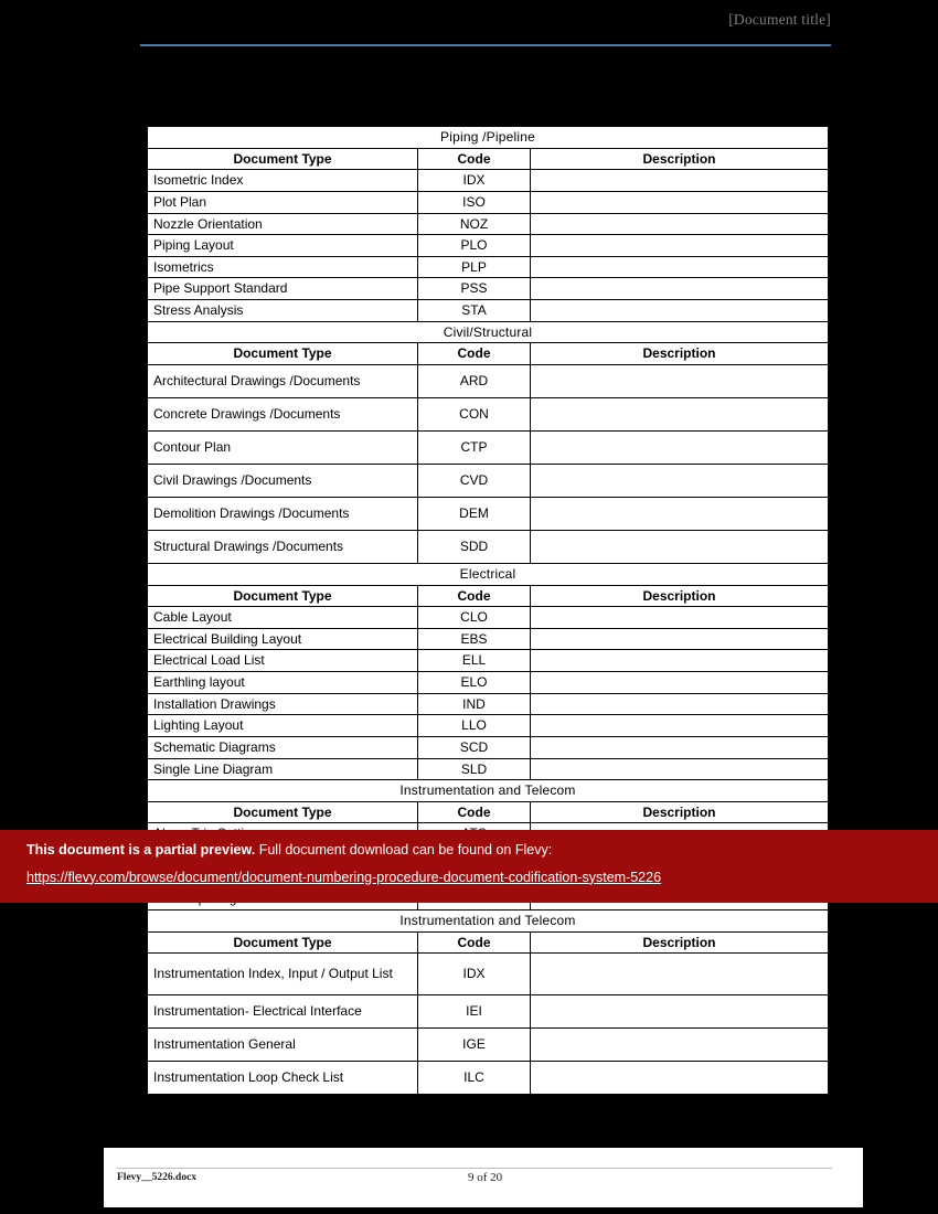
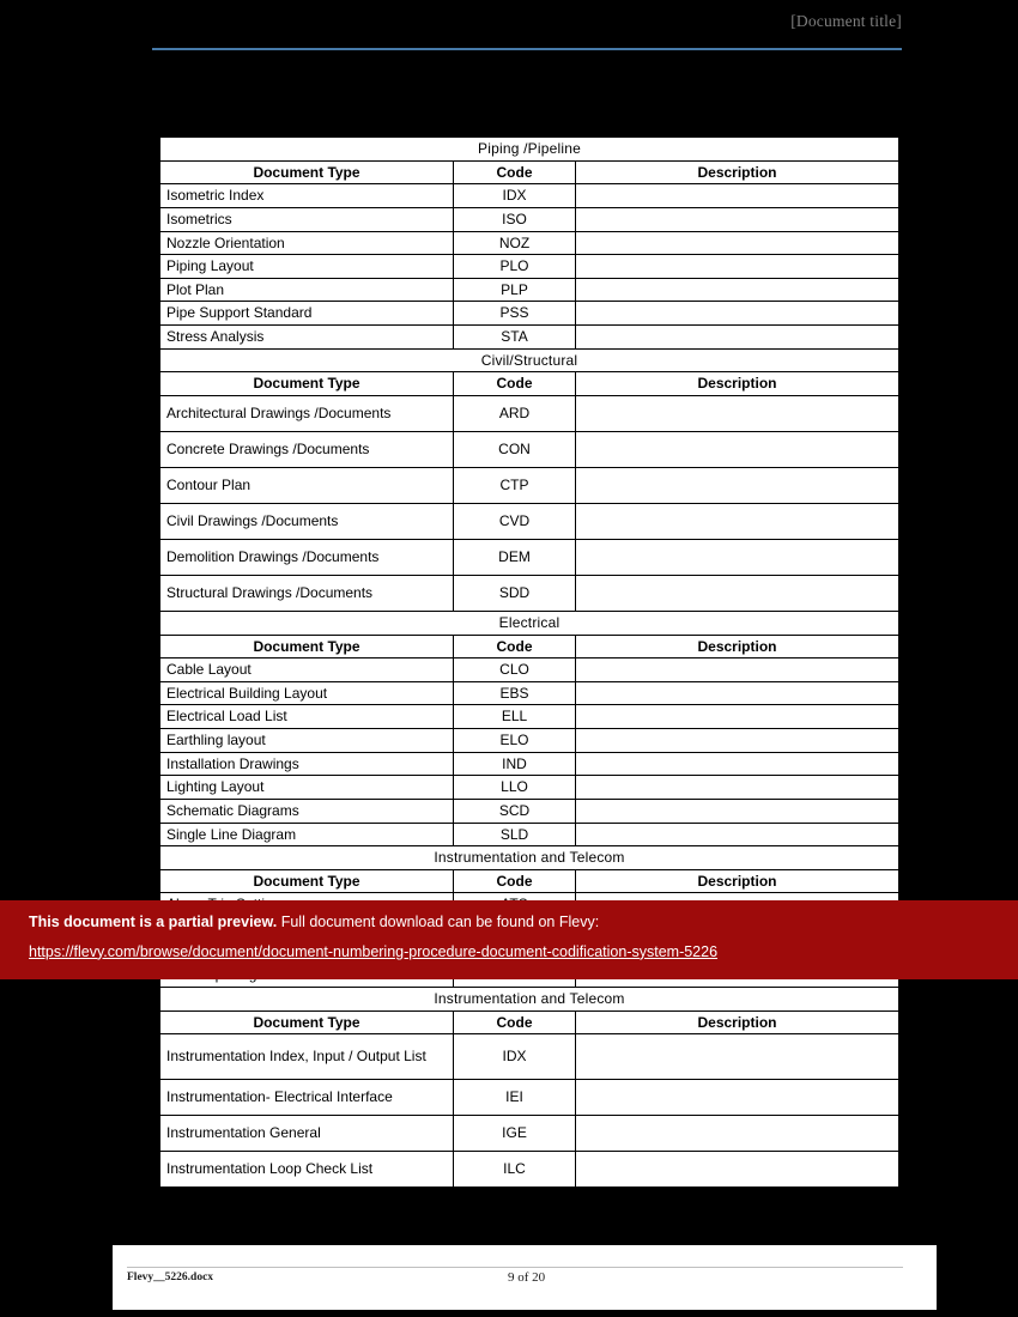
  [Document title]
  Piping /Pipeline
  Document Type	Code	Description
  Isometric Index	IDX
- Plot Plan	ISO
+ Isometrics	ISO
  Nozzle Orientation	NOZ
  Piping Layout	PLO
- Isometrics	PLP
+ Plot Plan	PLP
  Pipe Support Standard	PSS
  Stress Analysis	STA
  Civil/Structural
  Document Type	Code	Description
  Architectural Drawings /Documents	ARD
  Concrete Drawings /Documents	CON
  Contour Plan	CTP
  Civil Drawings /Documents	CVD
  Demolition Drawings /Documents	DEM
  Structural Drawings /Documents	SDD
  Electrical
  Document Type	Code	Description
  Cable Layout	CLO
  Electrical Building Layout	EBS
  Electrical Load List	ELL
  Earthling layout	ELO
  Installation Drawings	IND
  Lighting Layout	LLO
  Schematic Diagrams	SCD
  Single Line Diagram	SLD
  Instrumentation and Telecom
  Document Type	Code	Description
  Instrumentation and Telecom
  Document Type	Code	Description
  Instrumentation Index, Input / Output List	IDX
  Instrumentation- Electrical Interface	IEI
  Instrumentation General	IGE
  Instrumentation Loop Check List	ILC
  This document is a partial preview. Full document download can be found on Flevy:
  https://flevy.com/browse/document/document-numbering-procedure-document-codification-system-5226
  Flevy__5226.docx
  9 of 20
